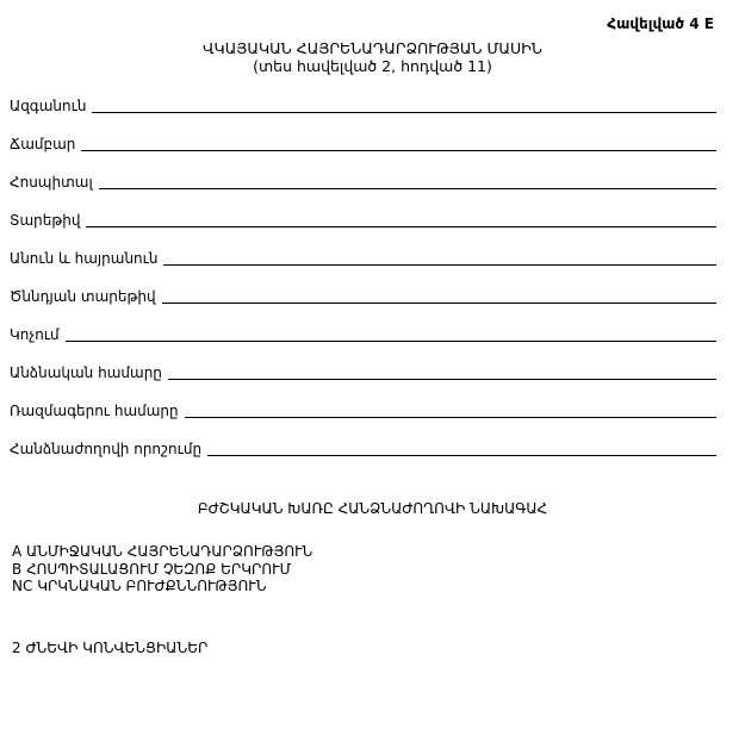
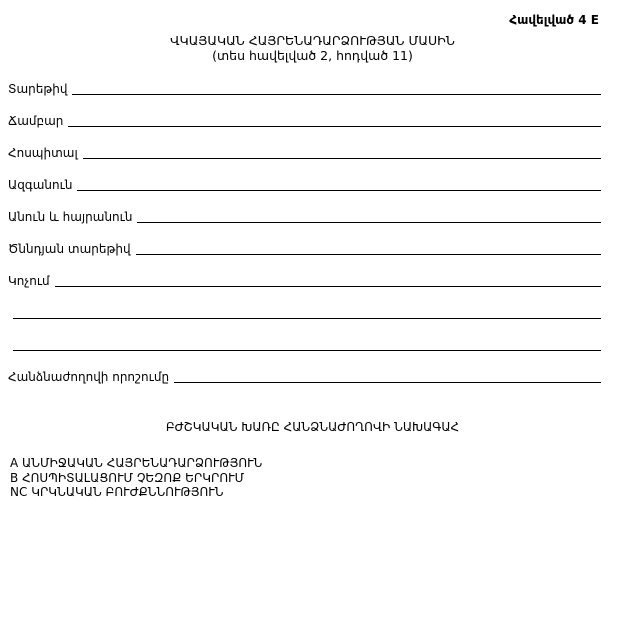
  Հավելված 4 E
  ՎԿԱՅԱԿԱՆ ՀԱՅՐԵՆԱԴԱՐՁՈՒԹՅԱՆ ՄԱՍԻՆ
  (տես հավելված 2, հոդված 11)
- Ազգանուն
+ Տարեթիվ
  Ճամբար
  Հոսպիտալ
- Տարեթիվ
+ Ազգանուն
  Անուն և հայրանուն
  Ծննդյան տարեթիվ
  Կոչում
- Անձնական համարը
- Ռազմագերու համարը
  Հանձնաժողովի որոշումը
  ԲԺՇԿԱԿԱՆ ԽԱՌԸ ՀԱՆՁՆԱԺՈՂՈՎԻ ՆԱԽԱԳԱՀ
  A ԱՆՄԻՋԱԿԱՆ ՀԱՅՐԵՆԱԴԱՐՁՈՒԹՅՈՒՆ
  B ՀՈՍՊԻՏԱԼԱՑՈՒՄ ՉԵԶՈՔ ԵՐԿՐՈՒՄ
  NC ԿՐԿՆԱԿԱՆ ԲՈՒԺՔՆՆՈՒԹՅՈՒՆ
- 2 ԺՆԵՎԻ ԿՈՆՎԵՆՑԻԱՆԵՐ
